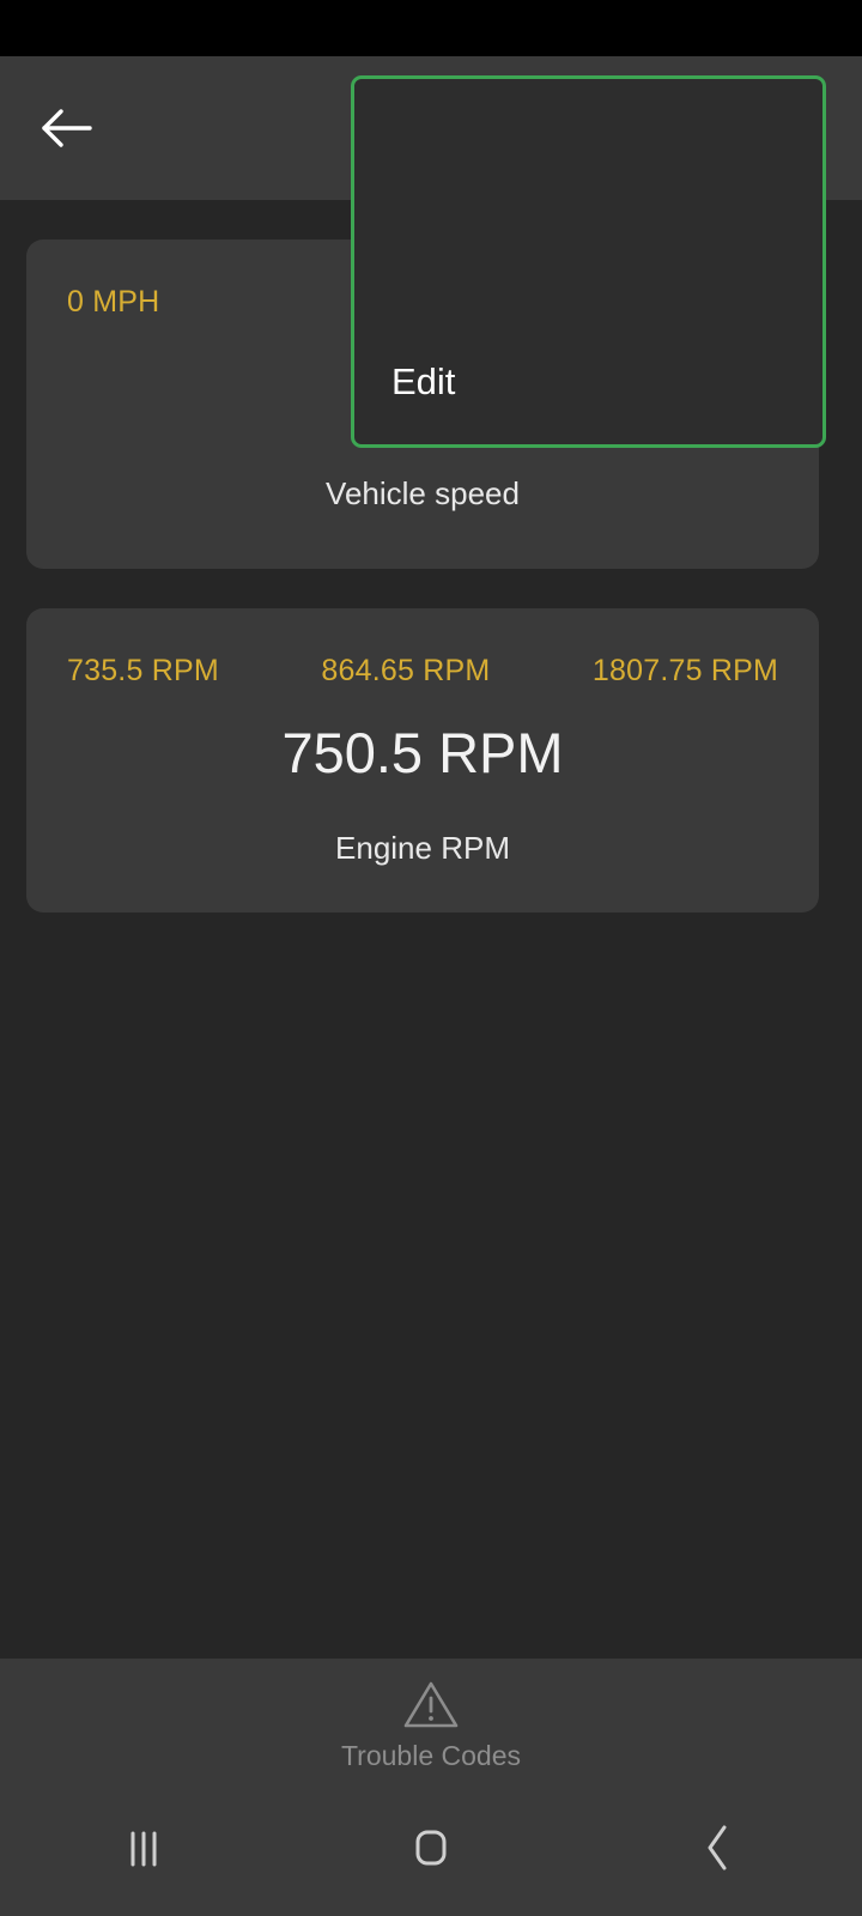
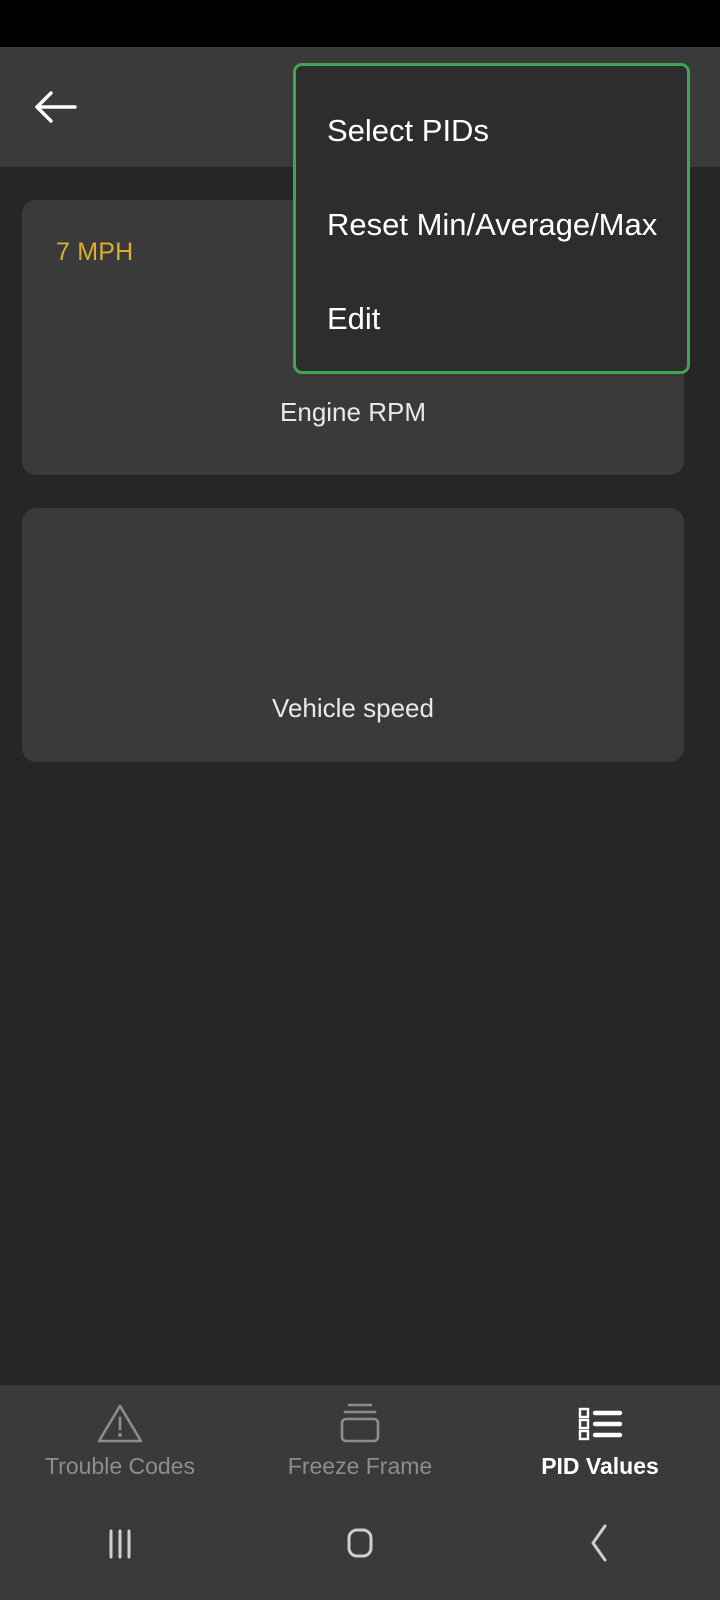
- 0 MPH
+ 7 MPH
- Vehicle speed
+ Engine RPM
- 735.5 RPM
- 864.65 RPM
- 1807.75 RPM
- 750.5 RPM
- Engine RPM
+ Vehicle speed
+ Select PIDs
+ Reset Min/Average/Max
  Edit
  Trouble Codes
+ Freeze Frame
+ PID Values
